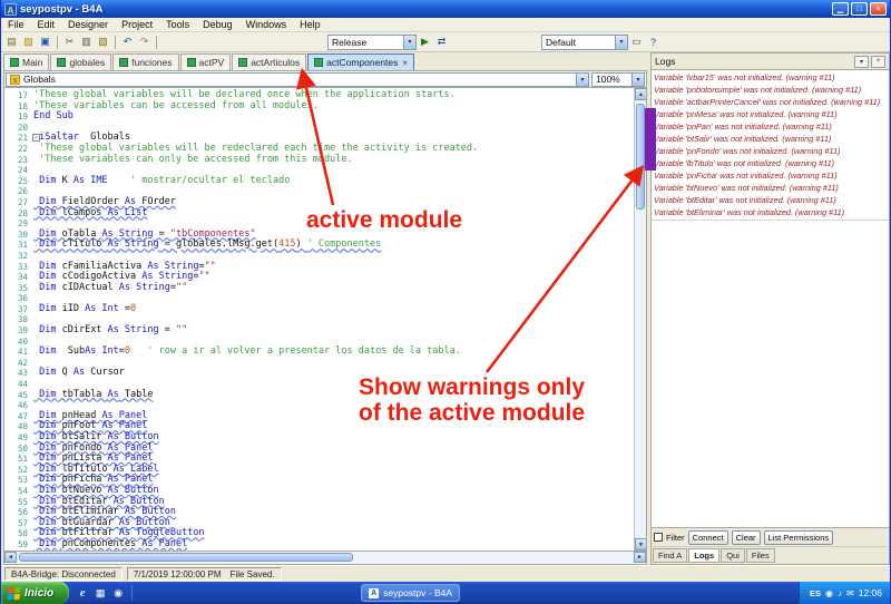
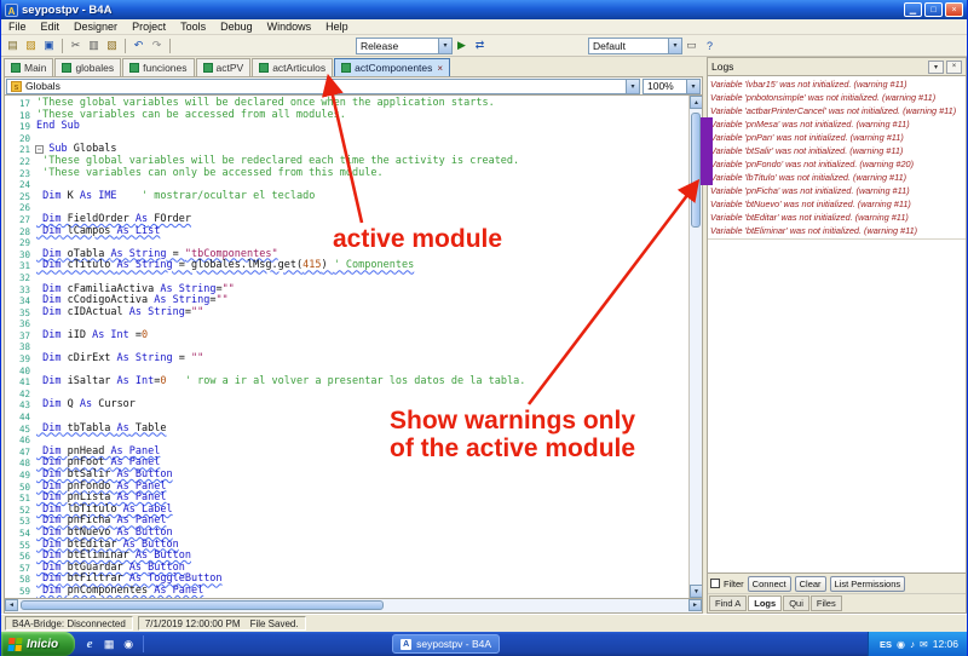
  A
  seypostpv - B4A
  File
  Edit
  Designer
  Project
  Tools
  Debug
  Windows
  Help
  ▤
  ▨
  ▣
  ✂
  ▥
  ▧
  ↶
  ↷
  Release
  ▶
  ⇄
  Default
  ▭
  ?
  Main
  globales
  funciones
  actPV
  actArticulos
  actComponentes
  ×
  Globals
  100%
  17
  'These global variables will be declared once when the application starts.
  18
  'These variables can be accessed from all module.
  19
  End Sub
  20
  21
- iSaltar Globals
+ Sub Globals
  22
  'These global variables will be redeclared each tme the activity is created.
  23
  'These variables can only be accessed from this mdule.
  24
  25
  Dim K As IME ' mostrar/ocultar el teclado
  26
  27
  Dim FieldOrder As FOrder
  28
  Dim lCampos As List
  29
  30
  Dim oTabla As String = "tbComponentes"
  31
  Dim cTitulo As String = globales.lMsg.get(415) ' Componentes
  32
  33
  Dim cFamiliaActiva As String=""
  34
  Dim cCodigoActiva As String=""
  35
  Dim cIDActual As String=""
  36
  37
  Dim iID As Int =0
  38
  39
  Dim cDirExt As String = ""
  40
  41
- Dim SubAs Int=0 ' row a ir al volver a presentar los datos de la tabla.
+ Dim iSaltar As Int=0 ' row a ir al volver a presentar los datos de la tabla.
  42
  43
  Dim Q As Cursor
  44
  45
  Dim tbTabla As Table
  46
  47
  Dim pnHead As Panel
  48
  Dim pnFoot As Panel
  49
  Dim btSalir As Button
  50
  Dim pnFondo As Panel
  51
  Dim pnLista As Panel
  52
  Dim lbTitulo As Label
  53
  Dim pnFicha As Panel
  54
  Dim btNuevo As Button
  55
  Dim btEditar As Button
  56
  Dim btEliminar As Button
  57
  Dim btGuardar As Button
  58
  Dim btFiltrar As ToggleButton
  59
  Dim pnComponentes As Panel
  Logs
  Variable 'lvbar15' was not initialized. (warning #11)
  Variable 'pnbotonsimple' was not initialized. (warning #11)
  Variable 'actbarPrinterCancel' was not initialized. (warning #11)
  Variable 'pnMesa' was not initialized. (warning #11)
  Variable 'pnPan' was not initialized. (warning #11)
  Variable 'btSalir' was not initialized. (warning #11)
- Variable 'pnFondo' was not initialized. (warning #11)
+ Variable 'pnFondo' was not initialized. (warning #20)
  Variable 'lbTitulo' was not initialized. (warning #11)
  Variable 'pnFicha' was not initialized. (warning #11)
  Variable 'btNuevo' was not initialized. (warning #11)
  Variable 'btEditar' was not initialized. (warning #11)
  Variable 'btEliminar' was not initialized. (warning #11)
  Filter
  Connect
  Clear
  List Permissions
  Find A
  Logs
  Qui
  Files
  B4A-Bridge: Disconnected
  7/1/2019 12:00:00 PM
  File Saved.
  Inicio
  e
  ▦
  ◉
  seypostpv - B4A
  ES
  ◉
  ♪
  ✉
  12:06
  active module
  Show warnings only
  of the active module
